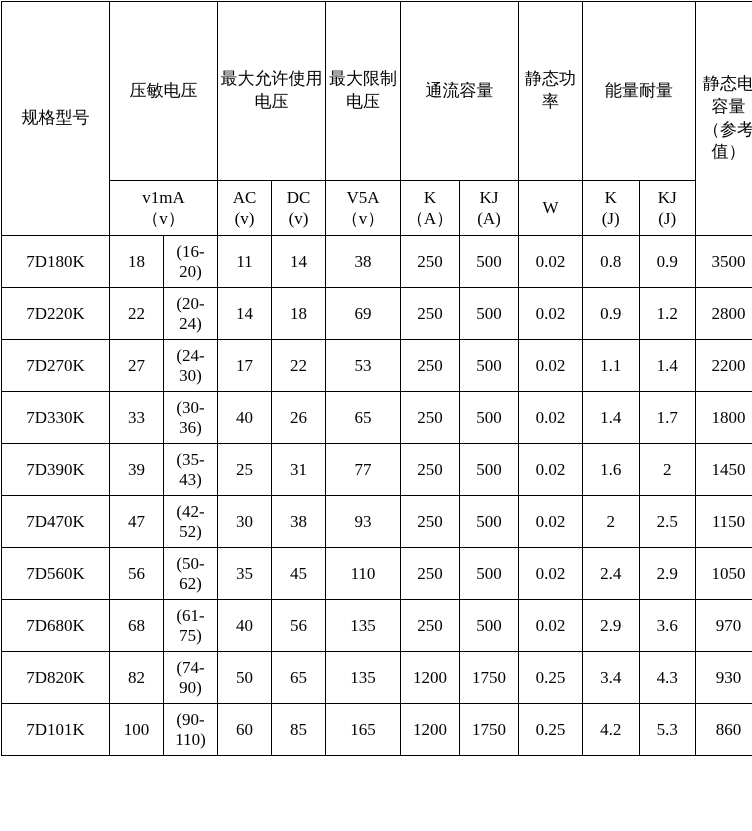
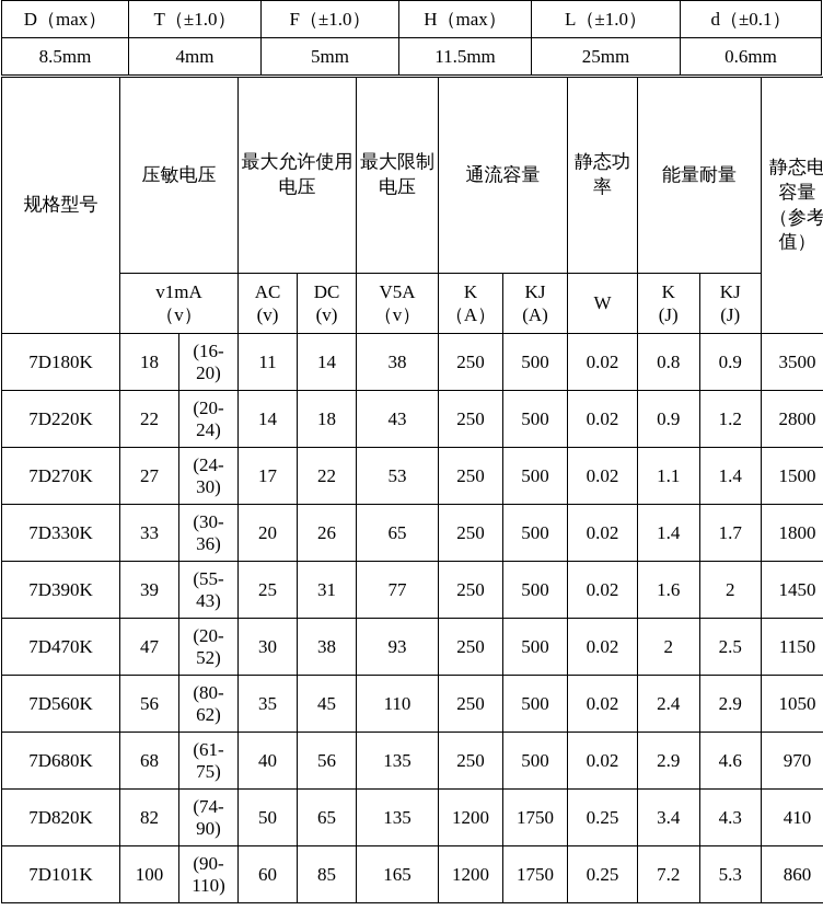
+ D（max）	T（±1.0）	F（±1.0）	H（max）	L（±1.0）	d（±0.1）
+ 8.5mm	4mm	5mm	11.5mm	25mm	0.6mm
  规格型号	压敏电压	最大允许使用电压	最大限制电压	通流容量	静态功率	能量耐量	静态电容量（参考值）
  v1mA （v）	AC (v)	DC (v)	V5A （v）	K （A）	KJ (A)	W	K (J)	KJ (J)
  7D180K	18	(16- 20)	11	14	38	250	500	0.02	0.8	0.9	3500
- 7D220K	22	(20- 24)	14	18	69	250	500	0.02	0.9	1.2	2800
+ 7D220K	22	(20- 24)	14	18	43	250	500	0.02	0.9	1.2	2800
- 7D270K	27	(24- 30)	17	22	53	250	500	0.02	1.1	1.4	2200
+ 7D270K	27	(24- 30)	17	22	53	250	500	0.02	1.1	1.4	1500
- 7D330K	33	(30- 36)	40	26	65	250	500	0.02	1.4	1.7	1800
+ 7D330K	33	(30- 36)	20	26	65	250	500	0.02	1.4	1.7	1800
- 7D390K	39	(35- 43)	25	31	77	250	500	0.02	1.6	2	1450
+ 7D390K	39	(55- 43)	25	31	77	250	500	0.02	1.6	2	1450
- 7D470K	47	(42- 52)	30	38	93	250	500	0.02	2	2.5	1150
+ 7D470K	47	(20- 52)	30	38	93	250	500	0.02	2	2.5	1150
- 7D560K	56	(50- 62)	35	45	110	250	500	0.02	2.4	2.9	1050
+ 7D560K	56	(80- 62)	35	45	110	250	500	0.02	2.4	2.9	1050
- 7D680K	68	(61- 75)	40	56	135	250	500	0.02	2.9	3.6	970
+ 7D680K	68	(61- 75)	40	56	135	250	500	0.02	2.9	4.6	970
- 7D820K	82	(74- 90)	50	65	135	1200	1750	0.25	3.4	4.3	930
+ 7D820K	82	(74- 90)	50	65	135	1200	1750	0.25	3.4	4.3	410
- 7D101K	100	(90- 110)	60	85	165	1200	1750	0.25	4.2	5.3	860
+ 7D101K	100	(90- 110)	60	85	165	1200	1750	0.25	7.2	5.3	860
